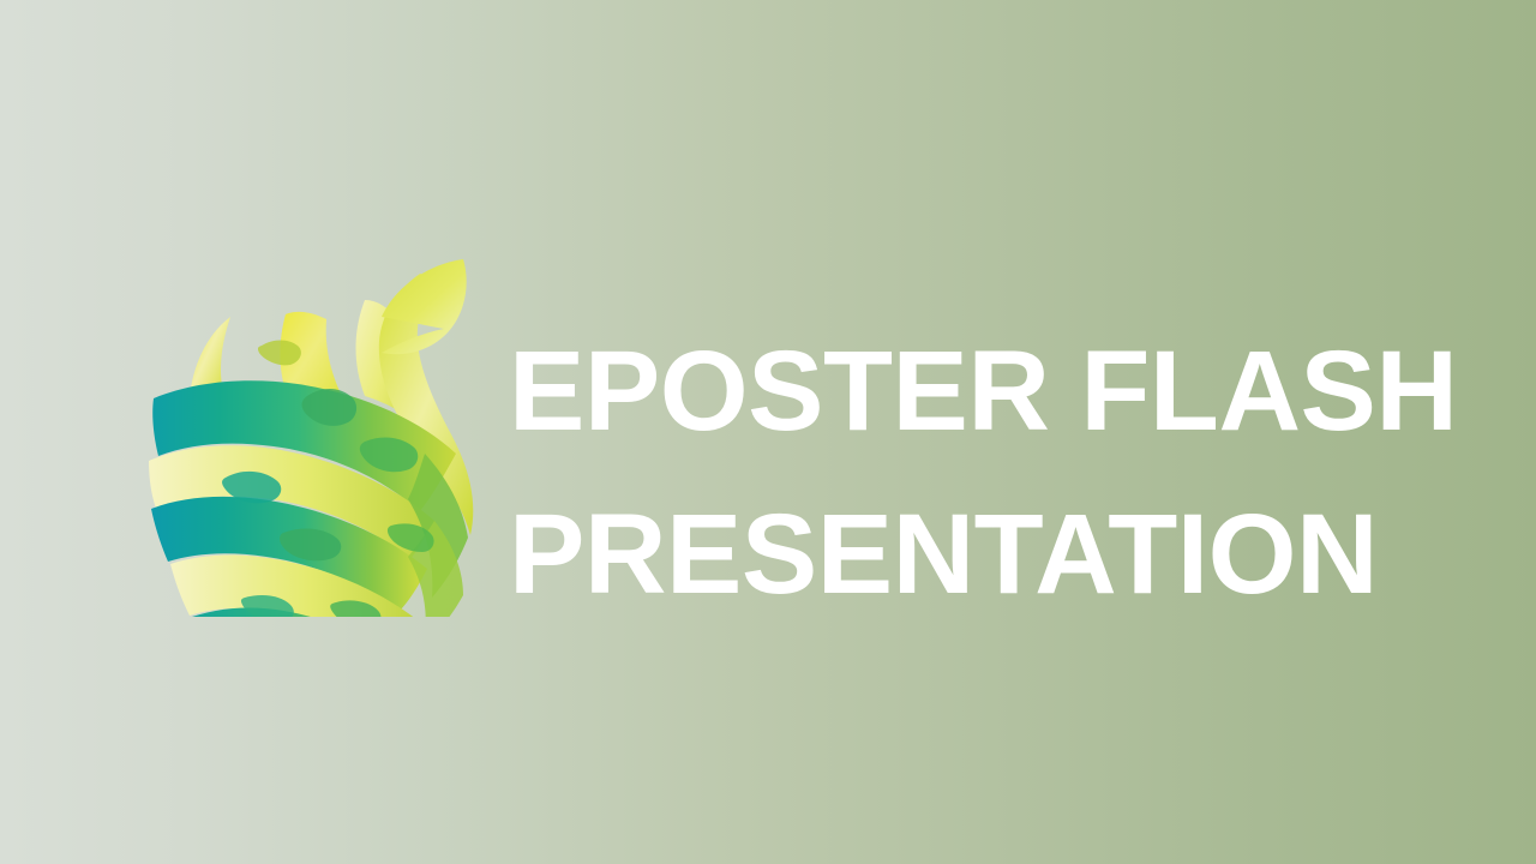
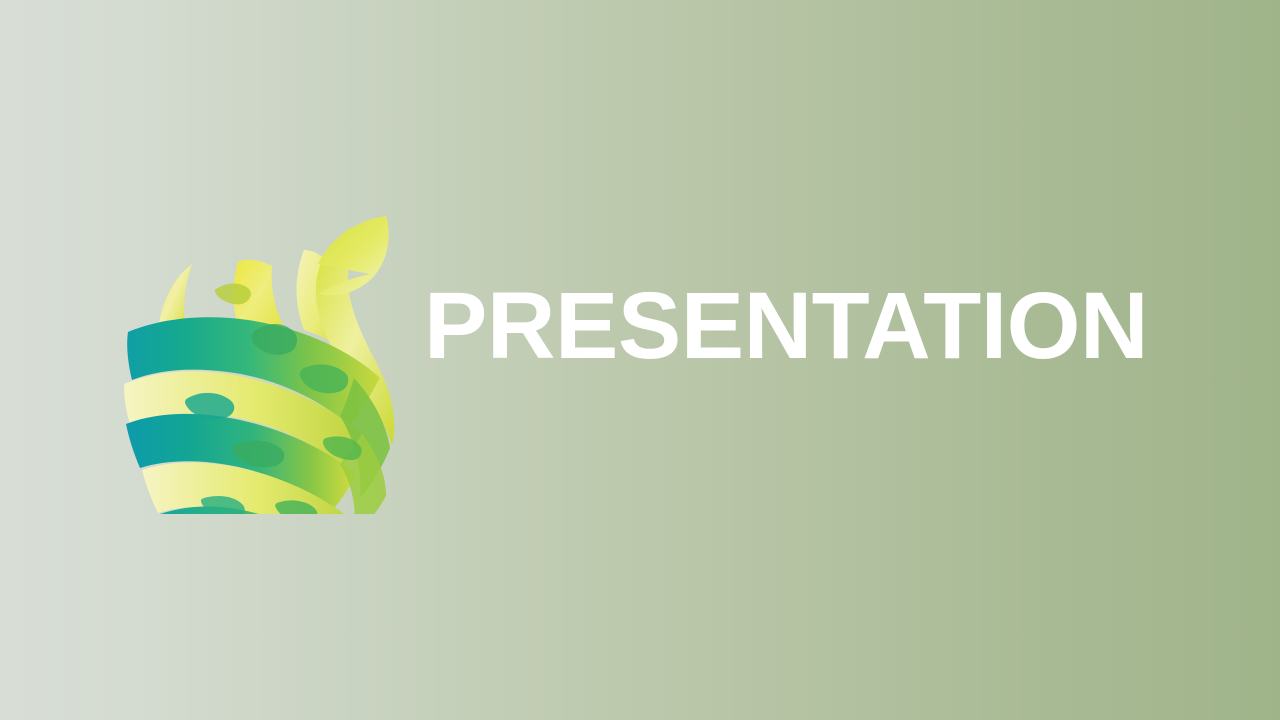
- EPOSTER FLASH
  PRESENTATION
